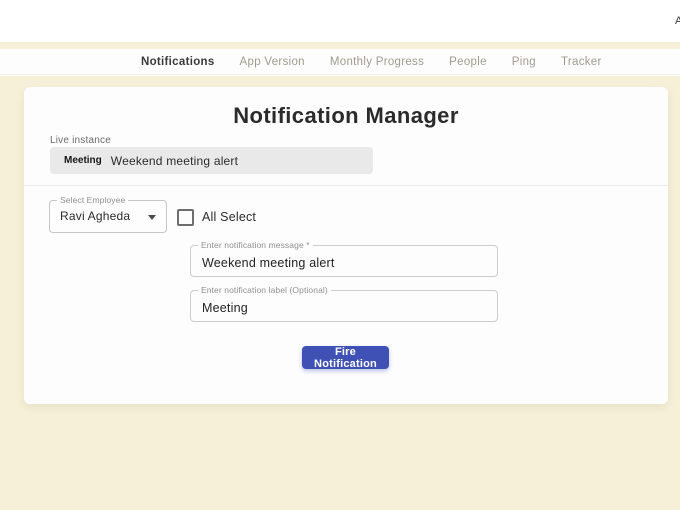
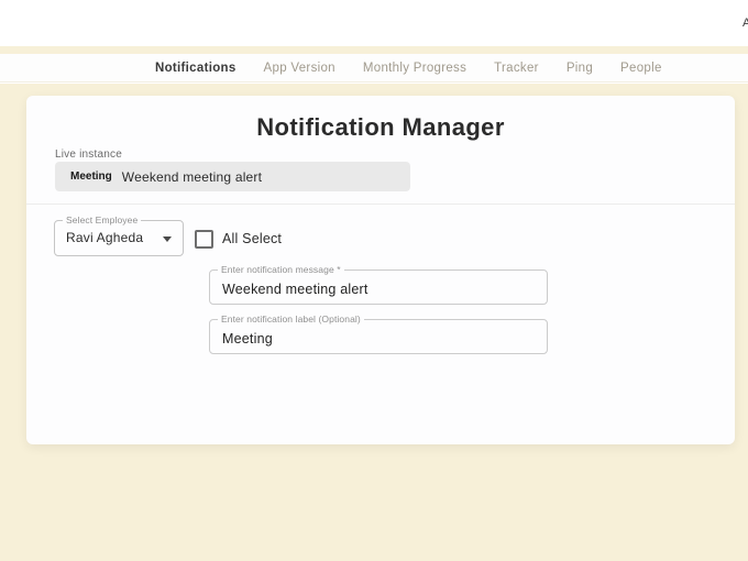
  A
  Notifications
  App Version
  Monthly Progress
- People
+ Tracker
  Ping
- Tracker
+ People
  Notification Manager
  Live instance
  Meeting
  Weekend meeting alert
  Select Employee
  Ravi Agheda
  All Select
  Enter notification message *
  Weekend meeting alert
  Enter notification label (Optional)
  Meeting
- Fire Notification
